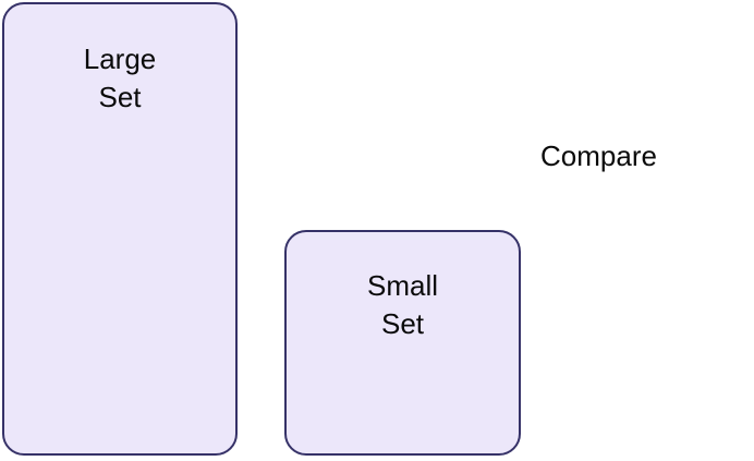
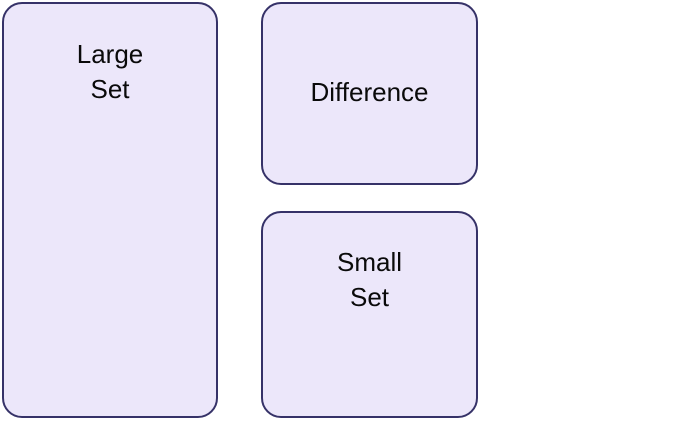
  Large
  Set
+ Difference
  Small
  Set
- Compare
